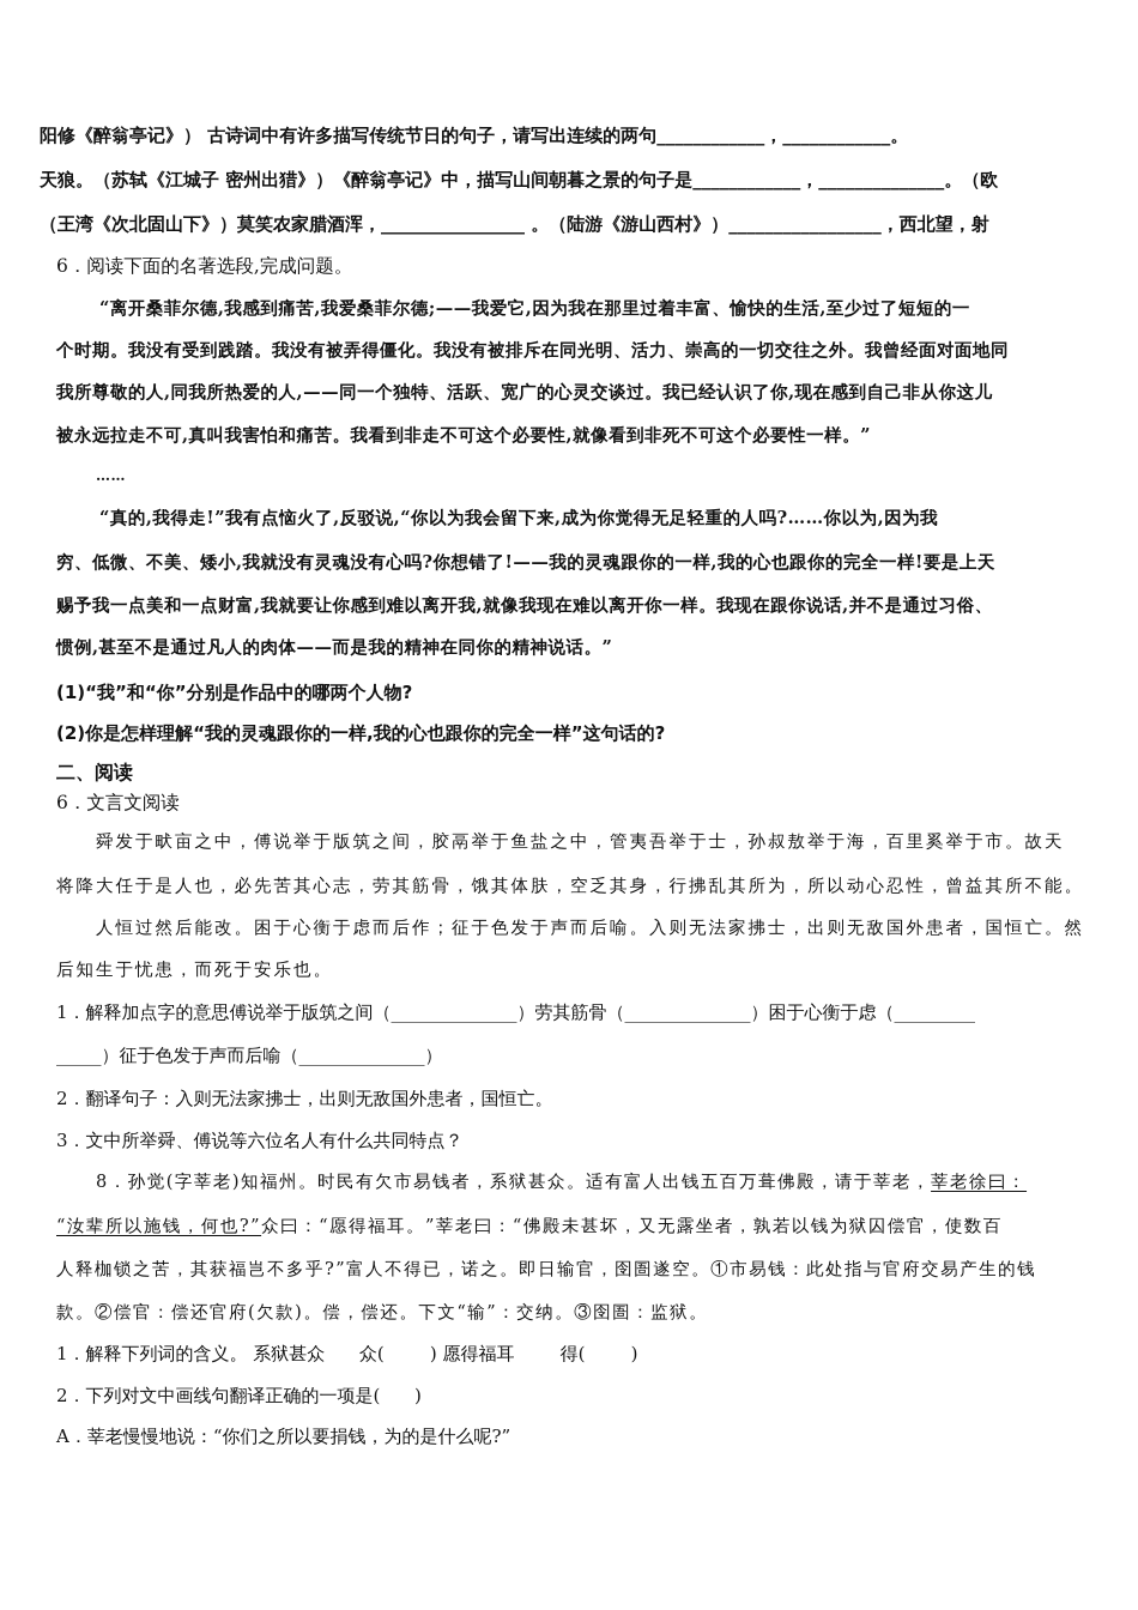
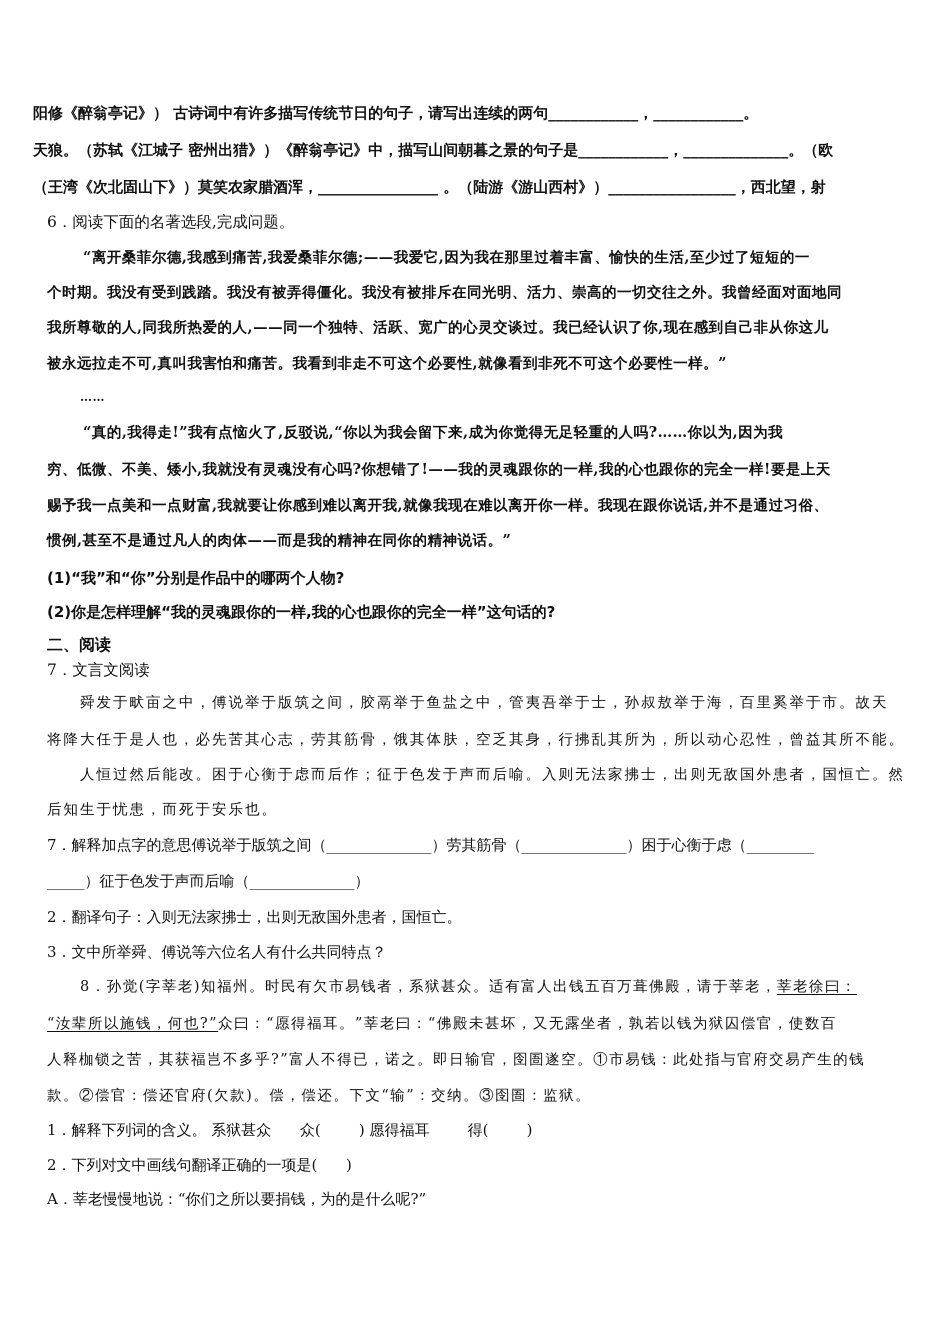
  阳修《醉翁亭记》） 古诗词中有许多描写传统节日的句子，请写出连续的两句____________，____________。
  天狼。（苏轼《江城子 密州出猎》）《醉翁亭记》中，描写山间朝暮之景的句子是____________，______________。（欧
  （王湾《次北固山下》）莫笑农家腊酒浑，________________ 。（陆游《游山西村》）_________________，西北望，射
  6．阅读下面的名著选段,完成问题。
  “离开桑菲尔德,我感到痛苦,我爱桑菲尔德;——我爱它,因为我在那里过着丰富、愉快的生活,至少过了短短的一
  个时期。我没有受到践踏。我没有被弄得僵化。我没有被排斥在同光明、活力、崇高的一切交往之外。我曾经面对面地同
  我所尊敬的人,同我所热爱的人,——同一个独特、活跃、宽广的心灵交谈过。我已经认识了你,现在感到自己非从你这儿
  被永远拉走不可,真叫我害怕和痛苦。我看到非走不可这个必要性,就像看到非死不可这个必要性一样。”
  ……
  “真的,我得走!”我有点恼火了,反驳说,“你以为我会留下来,成为你觉得无足轻重的人吗?……你以为,因为我
  穷、低微、不美、矮小,我就没有灵魂没有心吗?你想错了!——我的灵魂跟你的一样,我的心也跟你的完全一样!要是上天
  赐予我一点美和一点财富,我就要让你感到难以离开我,就像我现在难以离开你一样。我现在跟你说话,并不是通过习俗、
  惯例,甚至不是通过凡人的肉体——而是我的精神在同你的精神说话。”
  (1)“我”和“你”分别是作品中的哪两个人物?
  (2)你是怎样理解“我的灵魂跟你的一样,我的心也跟你的完全一样”这句话的?
  二、阅读
- 6．文言文阅读
+ 7．文言文阅读
  舜发于畎亩之中，傅说举于版筑之间，胶鬲举于鱼盐之中，管夷吾举于士，孙叔敖举于海，百里奚举于市。故天
  将降大任于是人也，必先苦其心志，劳其筋骨，饿其体肤，空乏其身，行拂乱其所为，所以动心忍性，曾益其所不能。
  人恒过然后能改。困于心衡于虑而后作；征于色发于声而后喻。入则无法家拂士，出则无敌国外患者，国恒亡。然
  后知生于忧患，而死于安乐也。
- 1．解释加点字的意思傅说举于版筑之间（______________）劳其筋骨（______________）困于心衡于虑（_________
+ 7．解释加点字的意思傅说举于版筑之间（______________）劳其筋骨（______________）困于心衡于虑（_________
  _____）征于色发于声而后喻（______________）
  2．翻译句子：入则无法家拂士，出则无敌国外患者，国恒亡。
  3．文中所举舜、傅说等六位名人有什么共同特点？
  8．孙觉(字莘老)知福州。时民有欠市易钱者，系狱甚众。适有富人出钱五百万葺佛殿，请于莘老，莘老徐曰：
  “汝辈所以施钱，何也?”众曰：“愿得福耳。”莘老曰：“佛殿未甚坏，又无露坐者，孰若以钱为狱囚偿官，使数百
  人释枷锁之苦，其获福岂不多乎?”富人不得已，诺之。即日输官，囹圄遂空。①市易钱：此处指与官府交易产生的钱
  款。②偿官：偿还官府(欠款)。偿，偿还。下文“输”：交纳。③囹圄：监狱。
  1．解释下列词的含义。 系狱甚众 众( ) 愿得福耳 得( )
  2．下列对文中画线句翻译正确的一项是( )
  A．莘老慢慢地说：“你们之所以要捐钱，为的是什么呢?”
